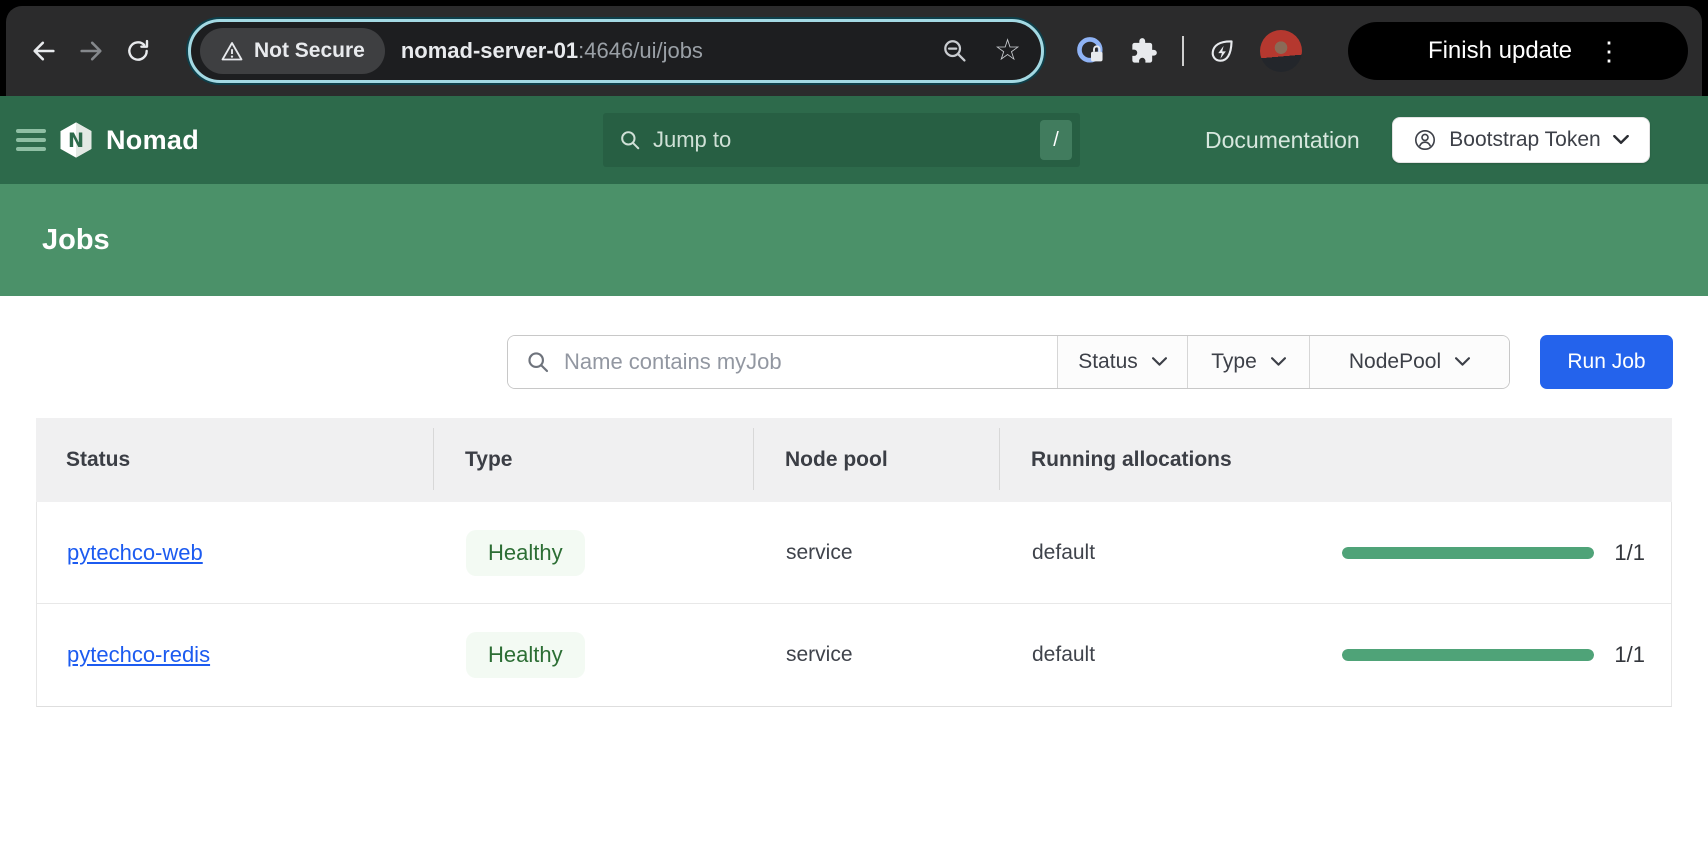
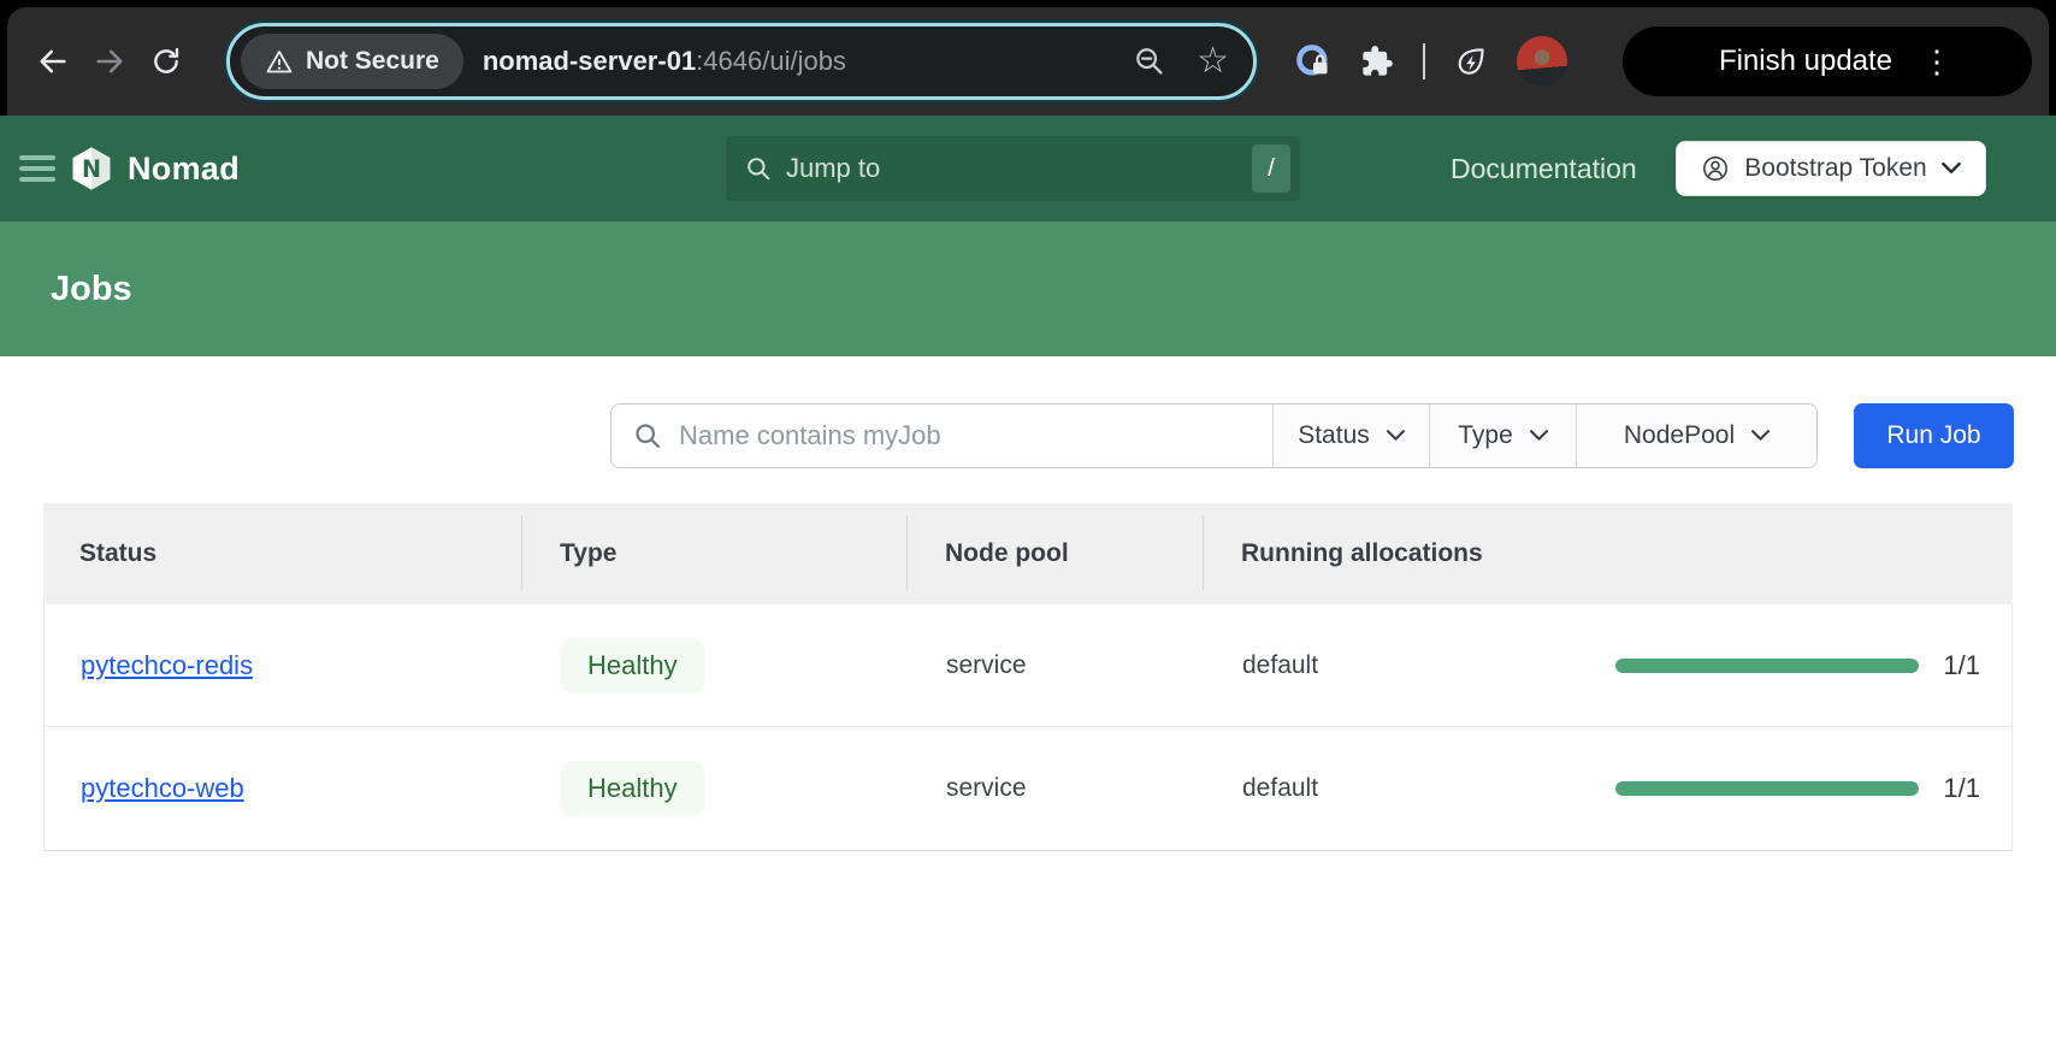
  Not Secure
  nomad-server-01:4646/ui/jobs
  ☆
  Finish update
  ⋮
  N
  Nomad
  Jump to
  /
  Documentation
  Bootstrap Token
  Jobs
  Name contains myJob
  Status
  Type
  NodePool
  Run Job
  Status
  Type
  Node pool
  Running allocations
- pytechco-web
+ pytechco-redis
  Healthy
  service
  default
  1/1
- pytechco-redis
+ pytechco-web
  Healthy
  service
  default
  1/1
